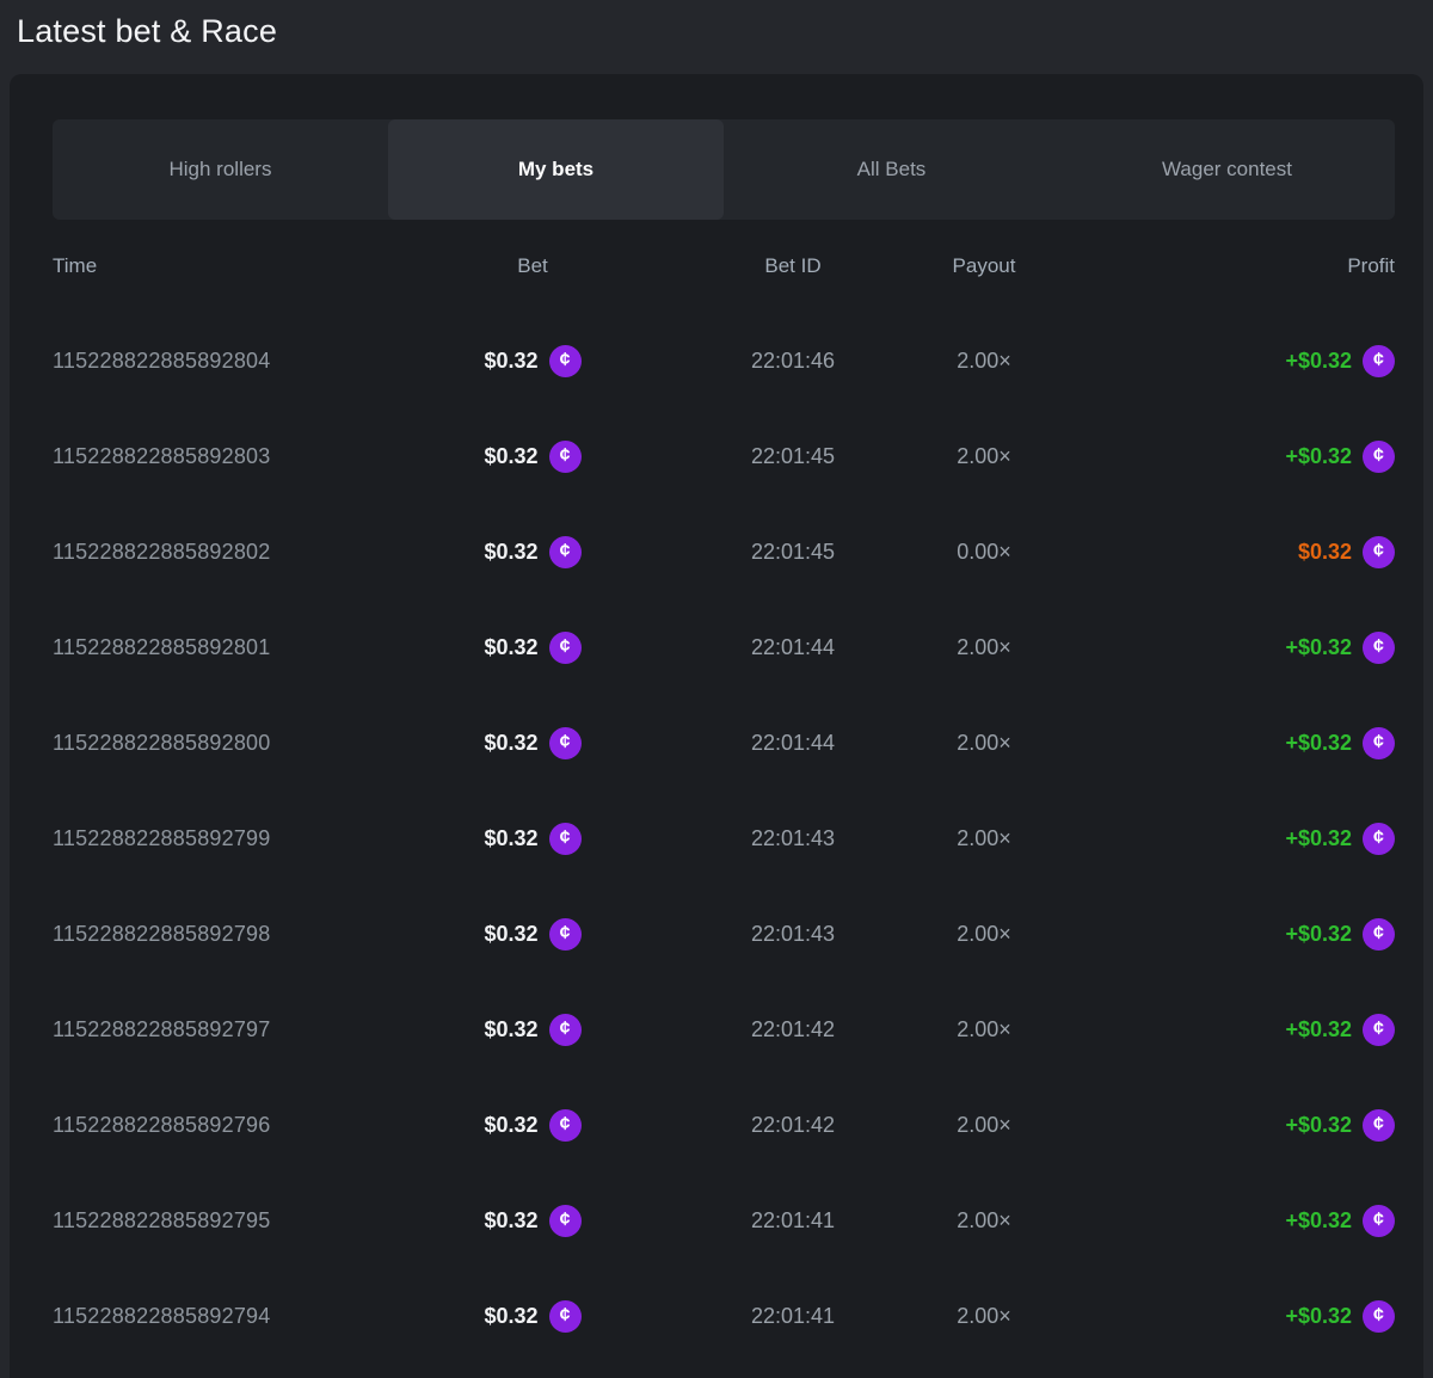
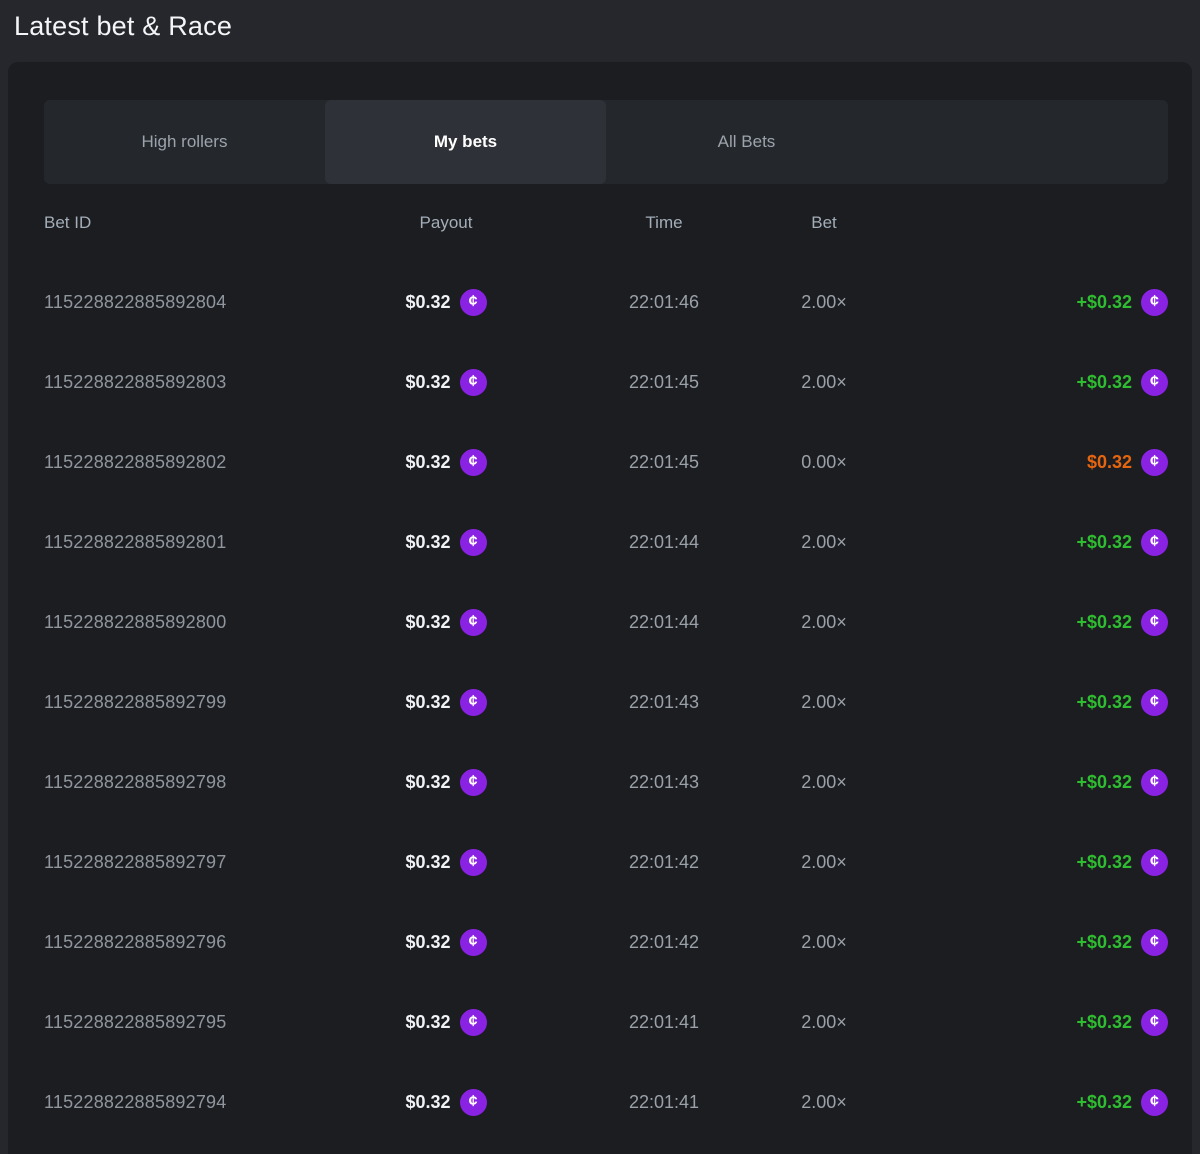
  Latest bet & Race
  High rollers
  My bets
  All Bets
- Wager contest
- Time
+ Bet ID
- Bet
+ Payout
- Bet ID
+ Time
- Payout
+ Bet
- Profit
  115228822885892804
  $0.32
  ¢
  22:01:46
  2.00×
  +$0.32
  ¢
  115228822885892803
  $0.32
  ¢
  22:01:45
  2.00×
  +$0.32
  ¢
  115228822885892802
  $0.32
  ¢
  22:01:45
  0.00×
  $0.32
  ¢
  115228822885892801
  $0.32
  ¢
  22:01:44
  2.00×
  +$0.32
  ¢
  115228822885892800
  $0.32
  ¢
  22:01:44
  2.00×
  +$0.32
  ¢
  115228822885892799
  $0.32
  ¢
  22:01:43
  2.00×
  +$0.32
  ¢
  115228822885892798
  $0.32
  ¢
  22:01:43
  2.00×
  +$0.32
  ¢
  115228822885892797
  $0.32
  ¢
  22:01:42
  2.00×
  +$0.32
  ¢
  115228822885892796
  $0.32
  ¢
  22:01:42
  2.00×
  +$0.32
  ¢
  115228822885892795
  $0.32
  ¢
  22:01:41
  2.00×
  +$0.32
  ¢
  115228822885892794
  $0.32
  ¢
  22:01:41
  2.00×
  +$0.32
  ¢
